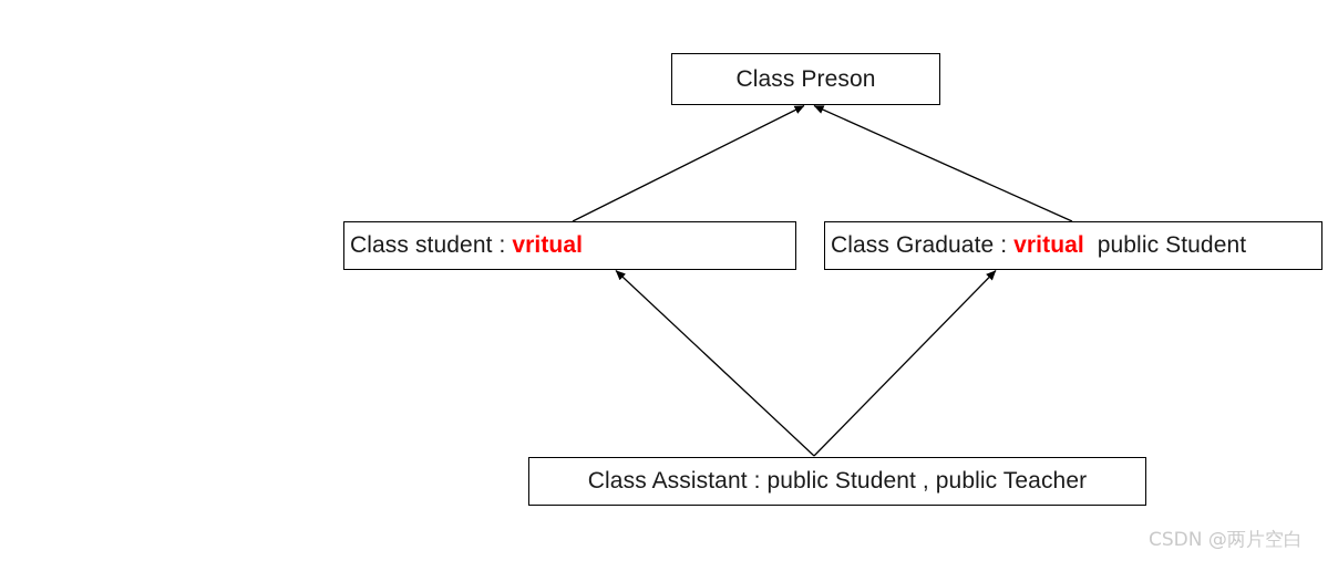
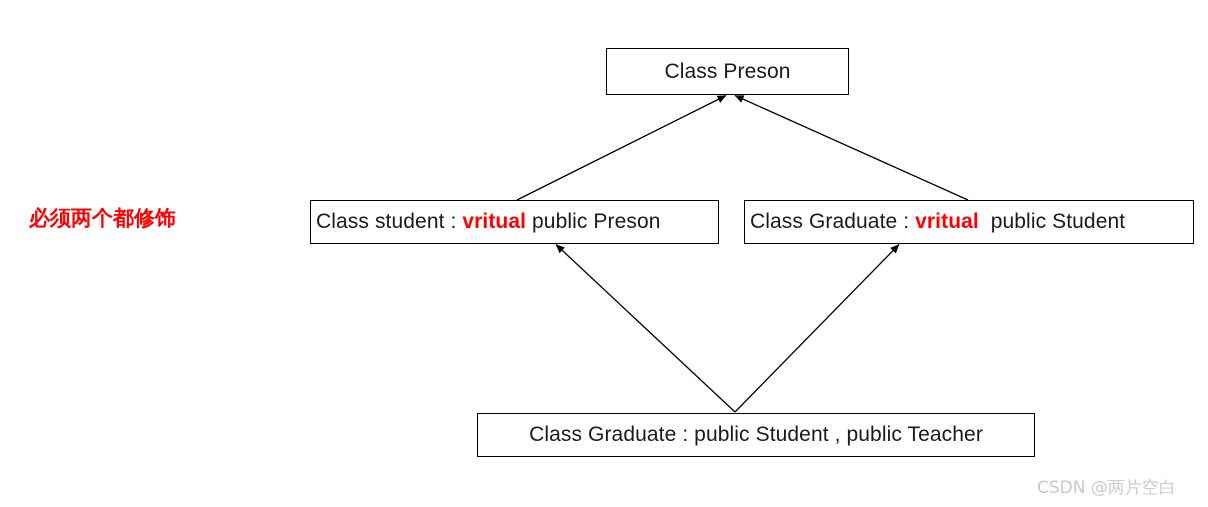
  Class Preson
  Class student :
  vritual
+ public Preson
  Class Graduate :
  vritual
  public Student
- Class Assistant : public Student , public Teacher
+ Class Graduate : public Student , public Teacher
+ 必须两个都修饰
  CSDN @两片空白
